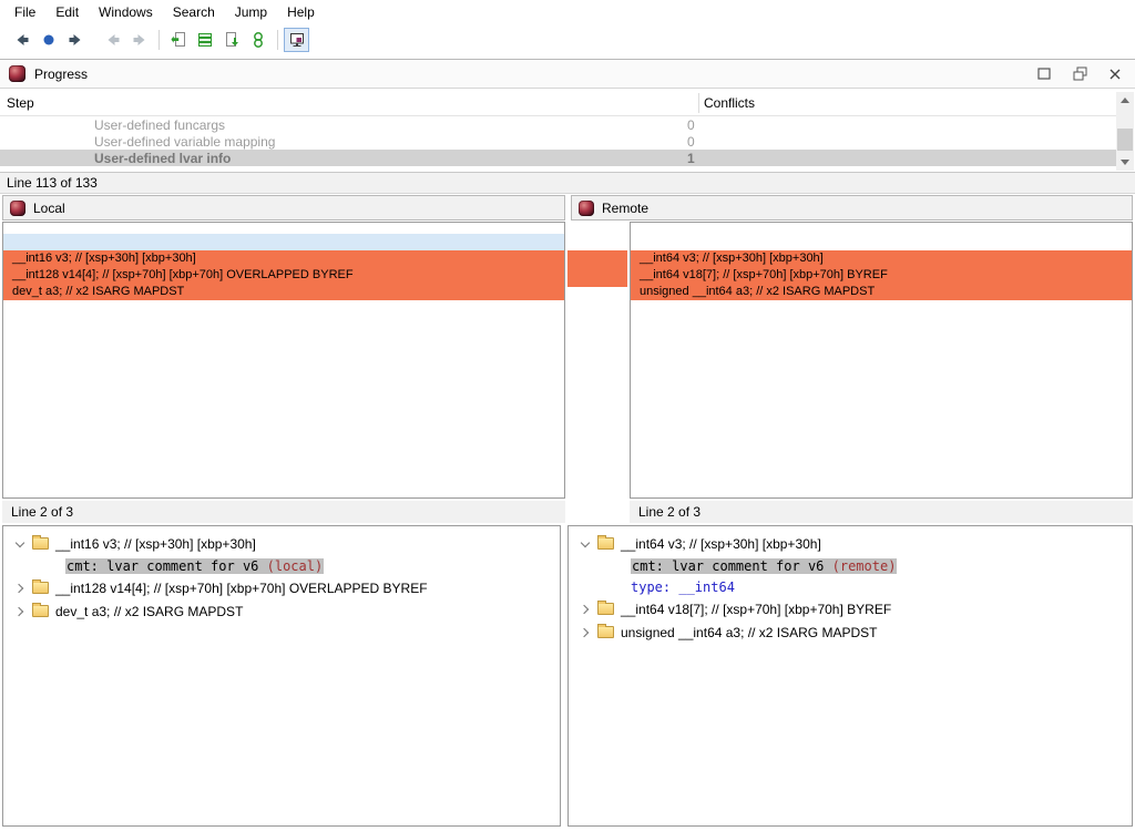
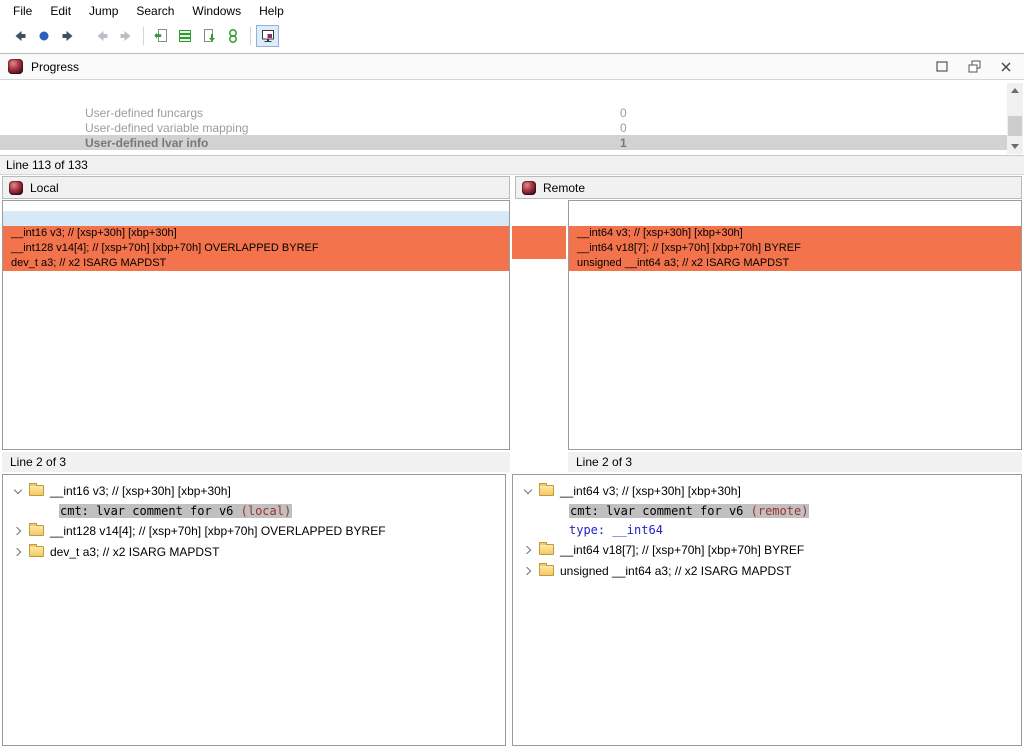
  File
  Edit
- Windows
+ Jump
  Search
- Jump
+ Windows
  Help
  Progress
- Step
- Conflicts
  User-defined funcargs
  0
  User-defined variable mapping
  0
  User-defined lvar info
  1
  Line 113 of 133
  Local
  Remote
  __int16 v3; // [xsp+30h] [xbp+30h]
  __int128 v14[4]; // [xsp+70h] [xbp+70h] OVERLAPPED BYREF
  dev_t a3; // x2 ISARG MAPDST
  __int64 v3; // [xsp+30h] [xbp+30h]
  __int64 v18[7]; // [xsp+70h] [xbp+70h] BYREF
  unsigned __int64 a3; // x2 ISARG MAPDST
  Line 2 of 3
  Line 2 of 3
  __int16 v3; // [xsp+30h] [xbp+30h]
  cmt: lvar comment for v6 (local)
  __int128 v14[4]; // [xsp+70h] [xbp+70h] OVERLAPPED BYREF
  dev_t a3; // x2 ISARG MAPDST
  __int64 v3; // [xsp+30h] [xbp+30h]
  cmt: lvar comment for v6 (remote)
  type: __int64
  __int64 v18[7]; // [xsp+70h] [xbp+70h] BYREF
  unsigned __int64 a3; // x2 ISARG MAPDST
